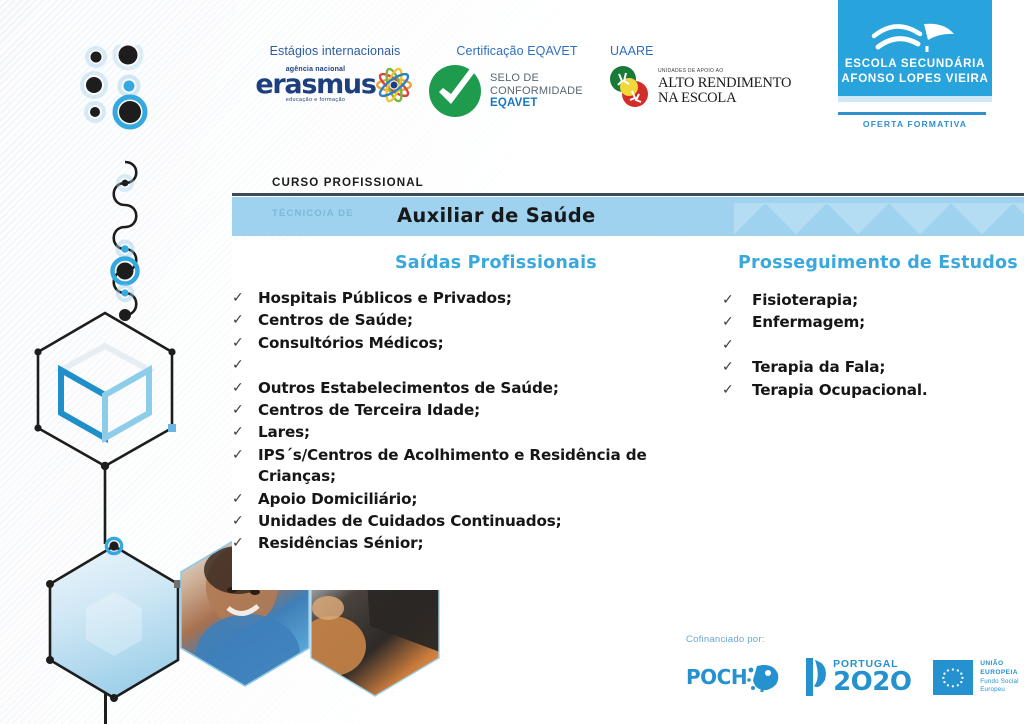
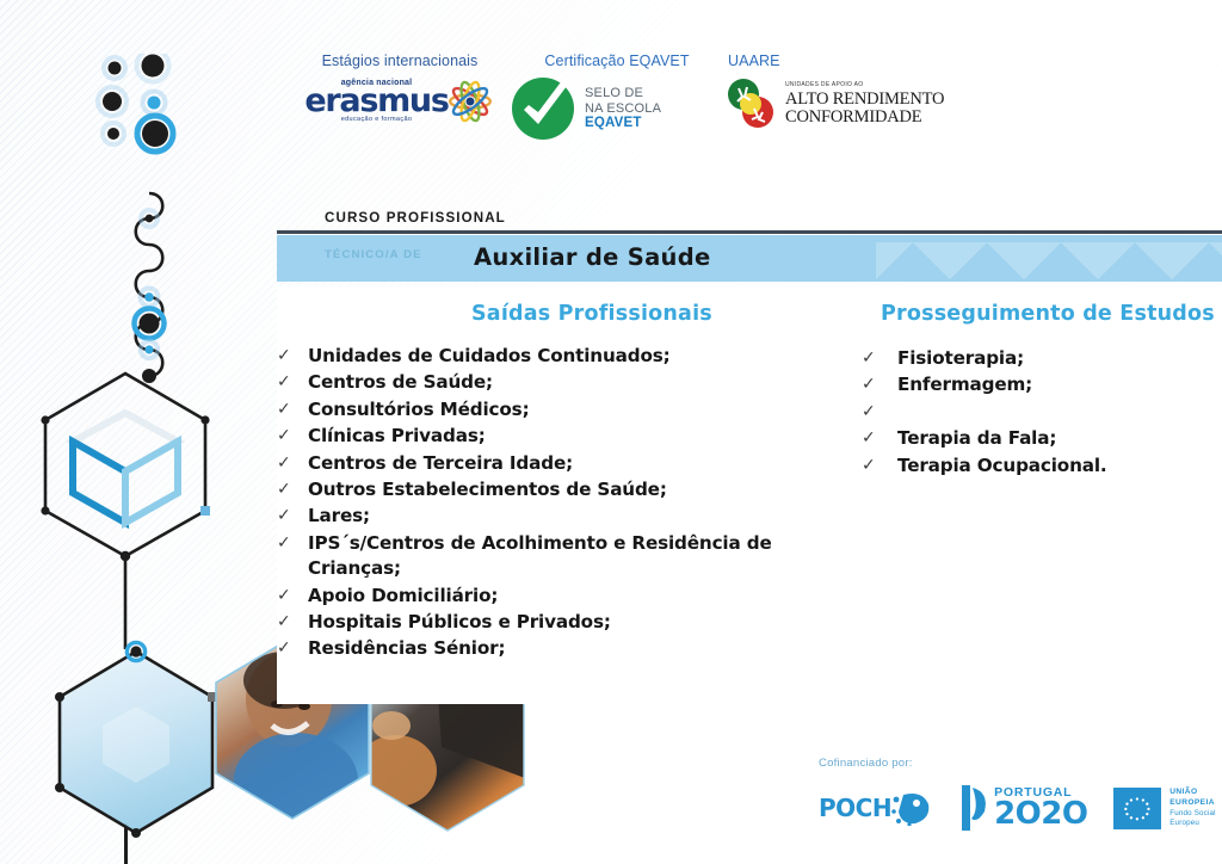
  Estágios internacionais
  erasmus
  Certificação EQAVET
  SELO DE
- CONFORMIDADE
+ NA ESCOLA
  EQAVET
  UAARE
  ALTO RENDIMENTO
- NA ESCOLA
+ CONFORMIDADE
- ESCOLA SECUNDÁRIA
- AFONSO LOPES VIEIRA
- OFERTA FORMATIVA
  CURSO PROFISSIONAL
  TÉCNICO/A DE
  Auxiliar de Saúde
  Saídas Profissionais
  Prosseguimento de Estudos
  ✓
- Hospitais Públicos e Privados;
+ Unidades de Cuidados Continuados;
  ✓
  Centros de Saúde;
  ✓
  Consultórios Médicos;
  ✓
+ Clínicas Privadas;
  ✓
- Outros Estabelecimentos de Saúde;
+ Centros de Terceira Idade;
  ✓
- Centros de Terceira Idade;
+ Outros Estabelecimentos de Saúde;
  ✓
  Lares;
  ✓
  IPS´s/Centros de Acolhimento e Residência de Crianças;
  ✓
  Apoio Domiciliário;
  ✓
- Unidades de Cuidados Continuados;
+ Hospitais Públicos e Privados;
  ✓
  Residências Sénior;
  ✓
  Fisioterapia;
  ✓
  Enfermagem;
  ✓
  ✓
  Terapia da Fala;
  ✓
  Terapia Ocupacional.
  Cofinanciado por:
  POCH
  PORTUGAL
  2O2O
